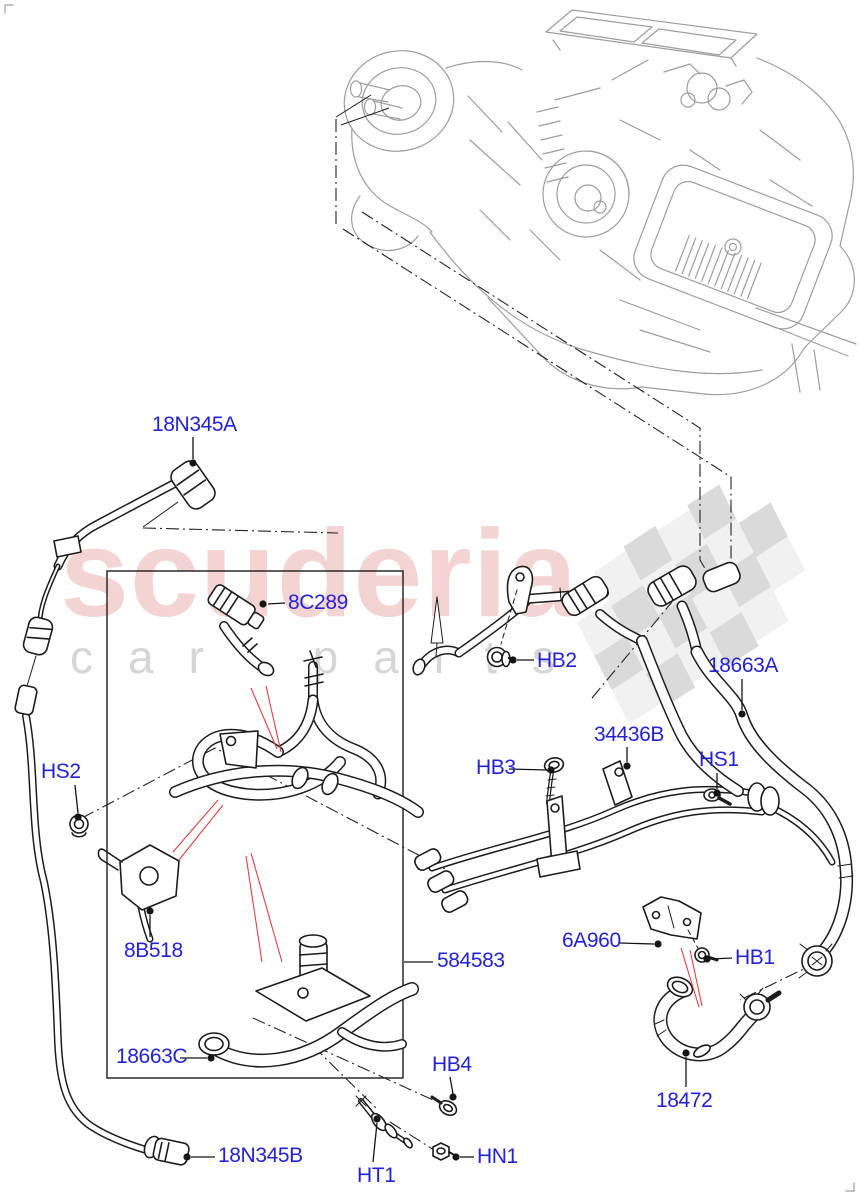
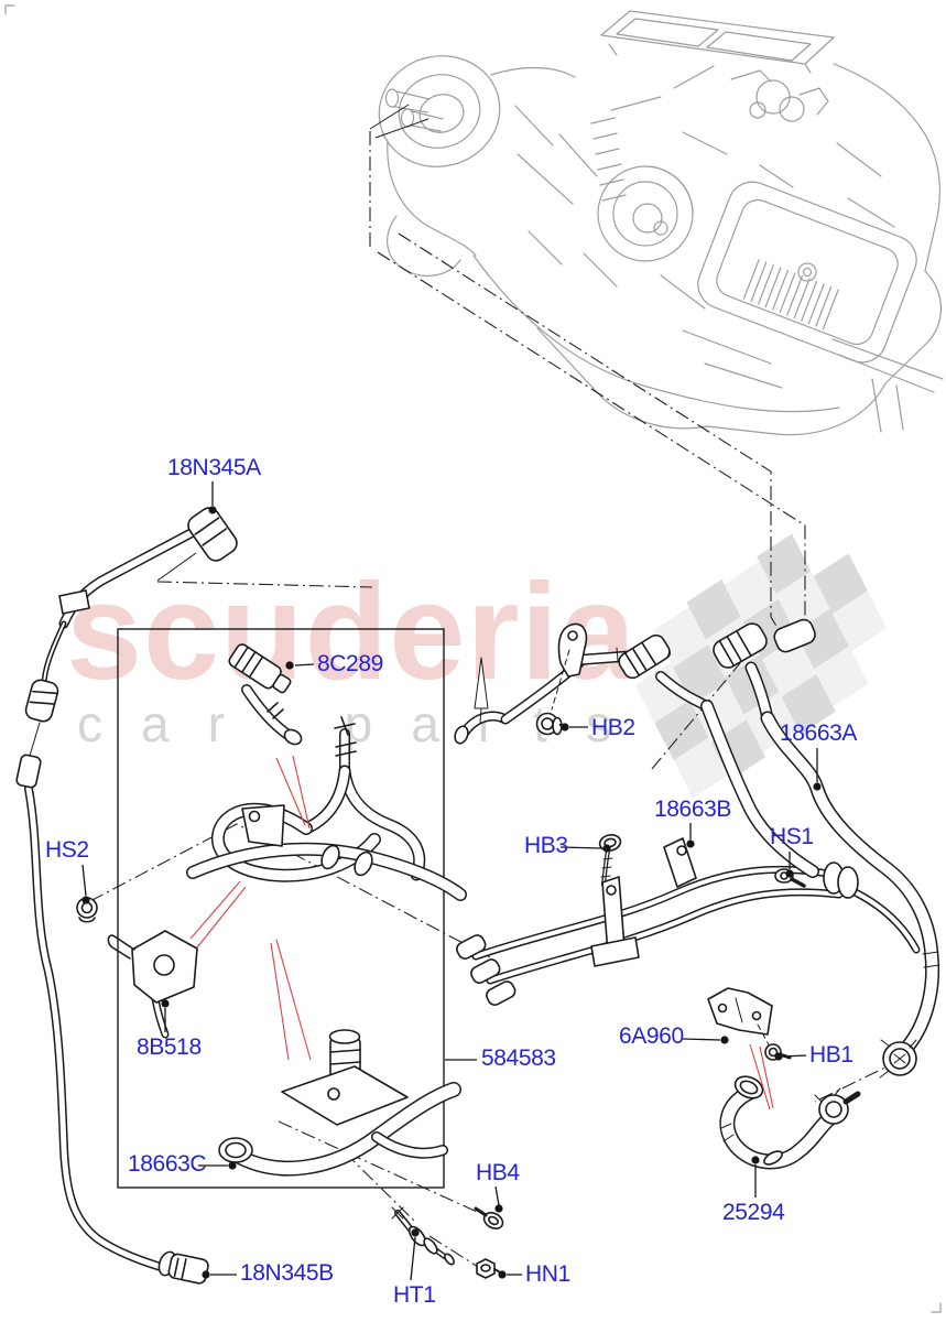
  scuderia
  18N345A
  8C289
  HB2
  18663A
- 34436B
+ 18663B
  HB3
  HS1
  HS2
  8B518
  584583
  6A960
  HB1
  18663C
  HB4
- 18472
+ 25294
  18N345B
  HT1
  HN1
